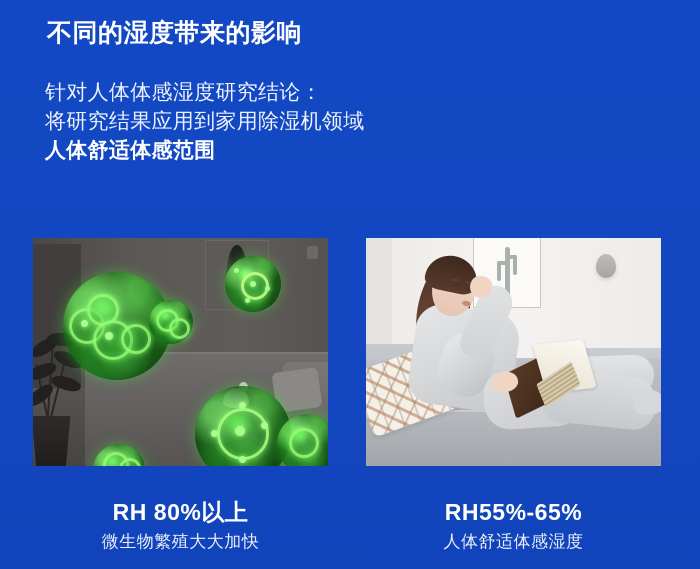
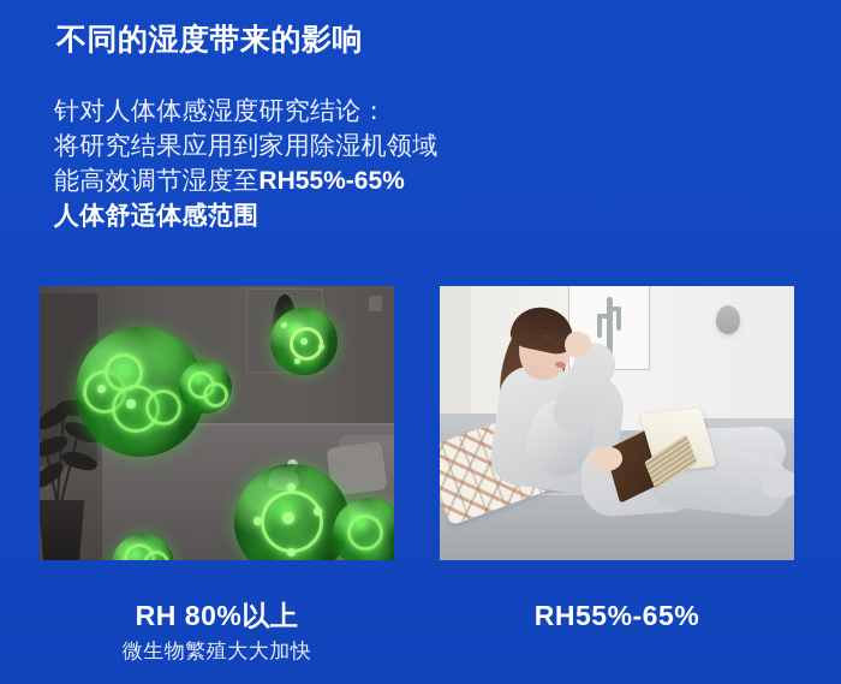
  不同的湿度带来的影响
  针对人体体感湿度研究结论：
  将研究结果应用到家用除湿机领域
+ 能高效调节湿度至RH55%-65%
  人体舒适体感范围
  RH 80%以上
  微生物繁殖大大加快
  RH55%-65%
- 人体舒适体感湿度
